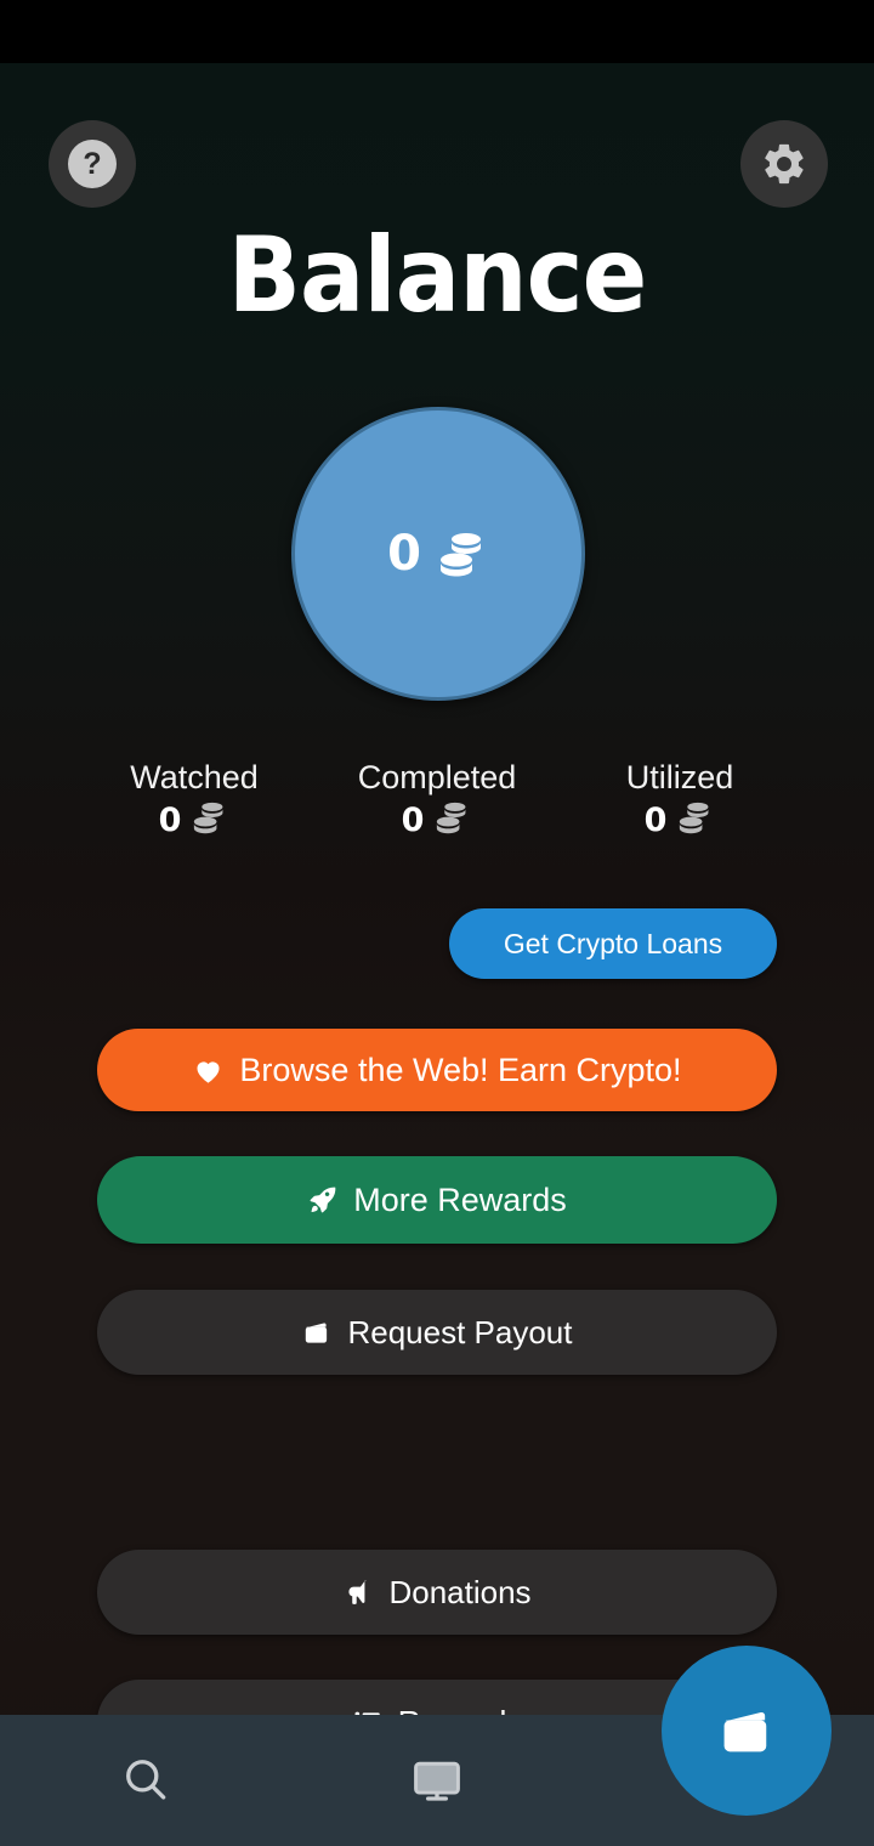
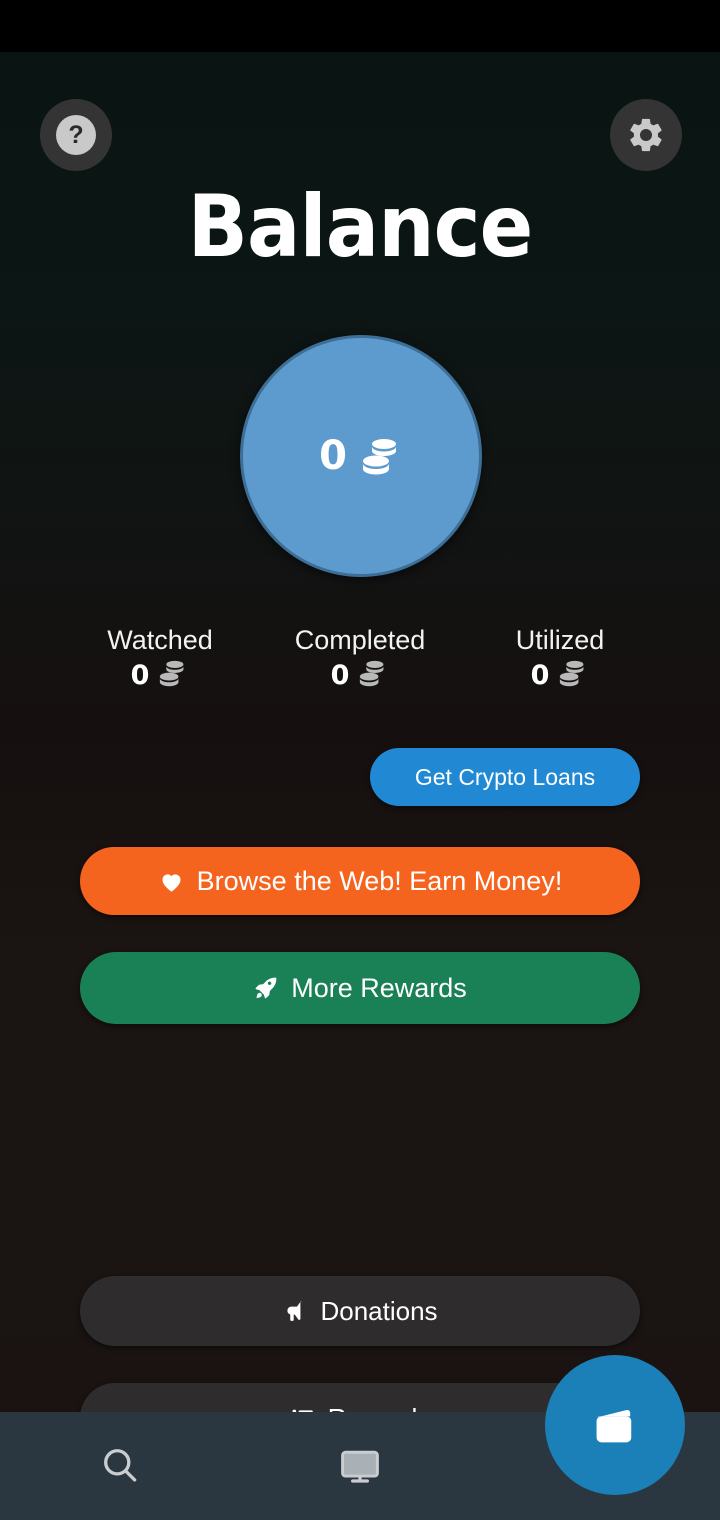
  ?
  Balance
  0
  Watched
  0
  Completed
  0
  Utilized
  0
  Get Crypto Loans
- Browse the Web! Earn Crypto!
+ Browse the Web! Earn Money!
  More Rewards
- Request Payout
  Donations
